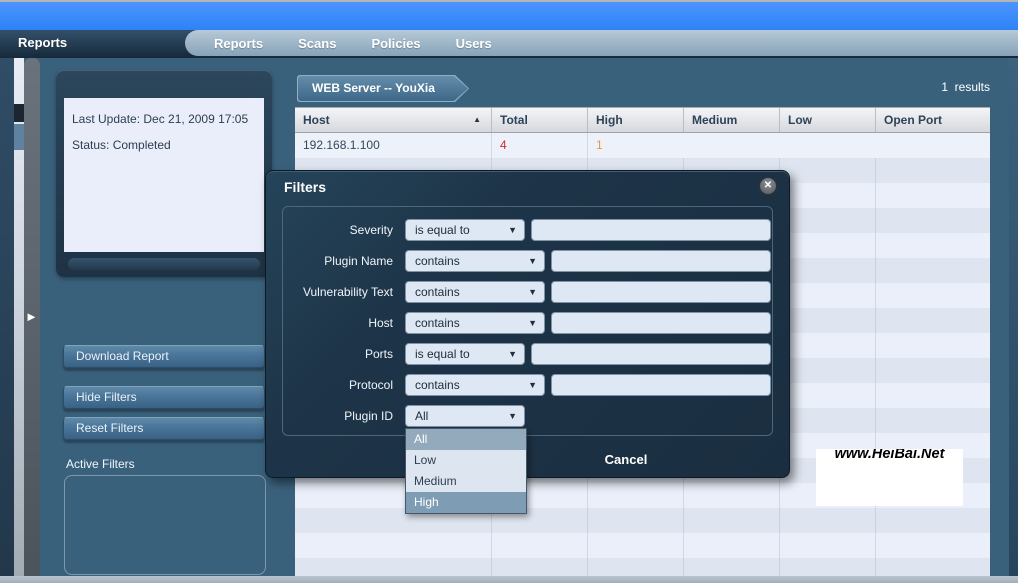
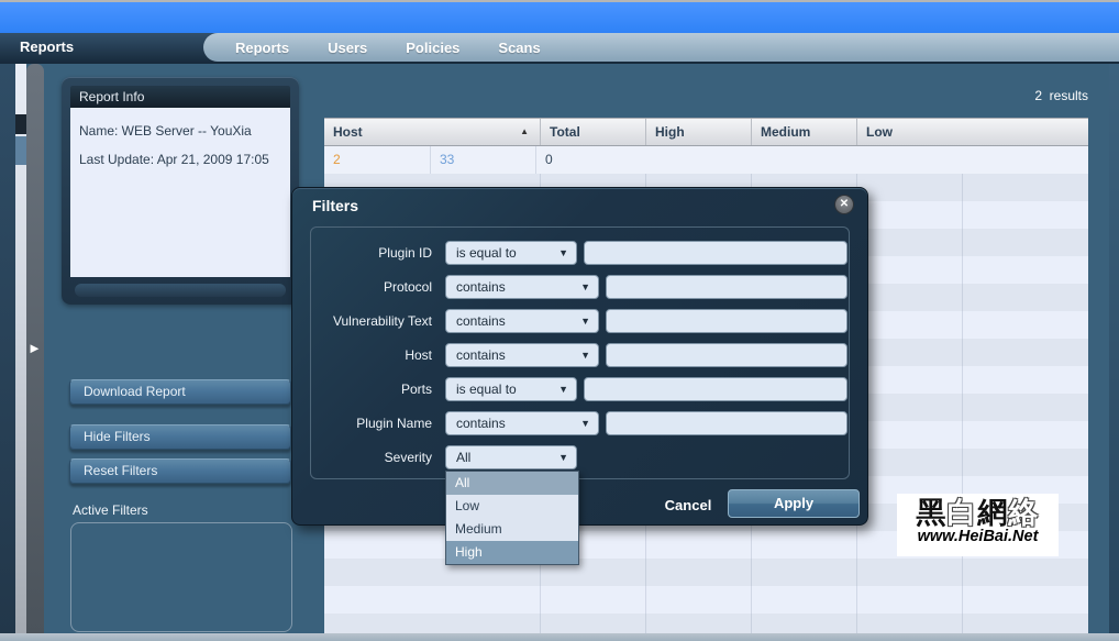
  Reports
  Reports
- Scans
+ Users
  Policies
- Users
+ Scans
  ►
+ Report Info
+ Name: WEB Server -- YouXia
- Last Update: Dec 21, 2009 17:05
+ Last Update: Apr 21, 2009 17:05
- Status: Completed
  Download Report
  Hide Filters
  Reset Filters
  Active Filters
- WEB Server -- YouXia
- 1 results
+ 2 results
  Host
  ▲
  Total
  High
  Medium
  Low
- Open Port
- 192.168.1.100
- 4
- 1
+ 2
+ 33
+ 0
+ 黑白網絡
  www.HeiBai.Net
  Filters
  ✕
- Severity
+ Plugin ID
  is equal to
  ▼
- Plugin Name
+ Protocol
  contains
  ▼
  Vulnerability Text
  contains
  ▼
  Host
  contains
  ▼
  Ports
  is equal to
  ▼
- Protocol
+ Plugin Name
  contains
  ▼
- Plugin ID
+ Severity
  All
  ▼
  All
  Low
  Medium
  High
  Cancel
+ Apply
